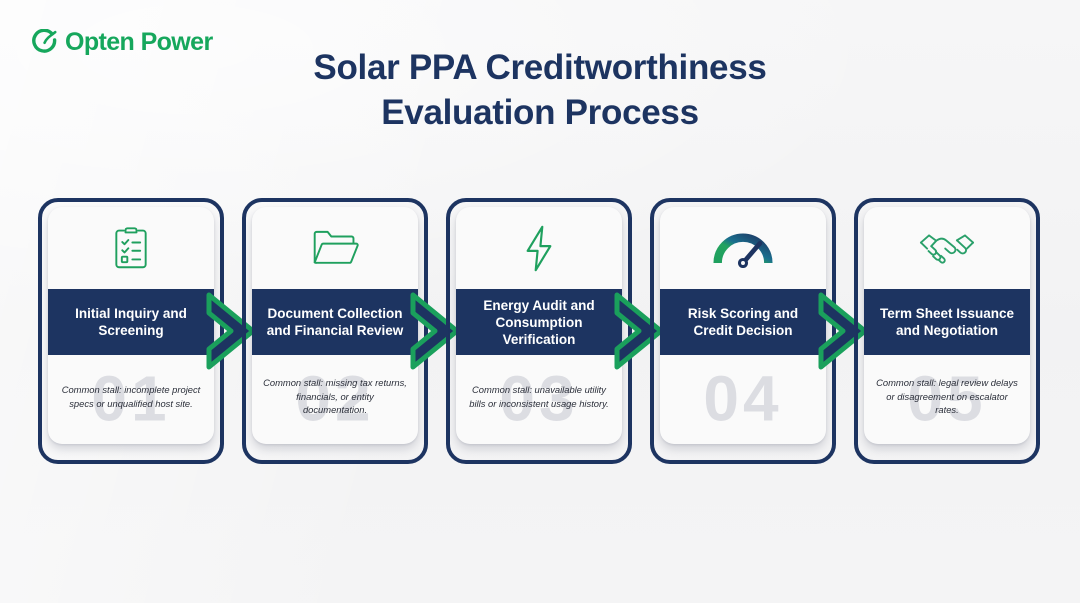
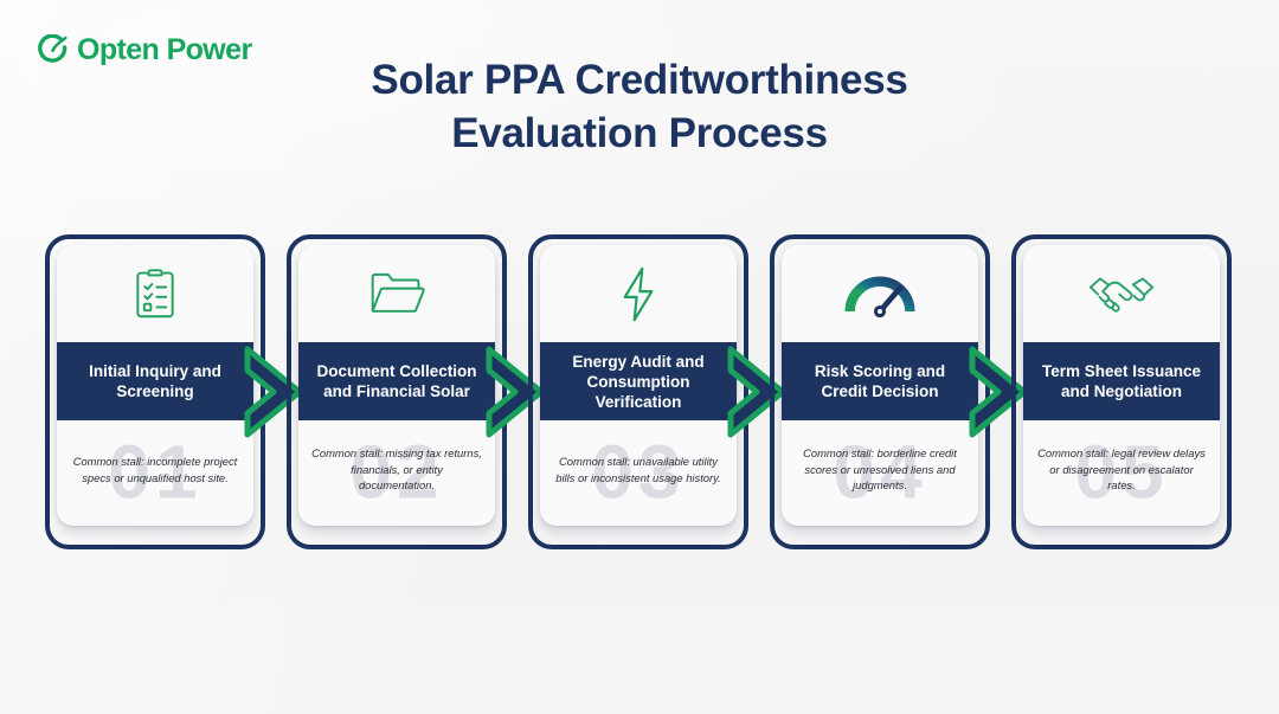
  Opten Power
  Solar PPA Creditworthiness
  Evaluation Process
  Initial Inquiry and Screening
  01
  Common stall: incomplete project specs or unqualified host site.
- Document Collection and Financial Review
+ Document Collection and Financial Solar
  02
  Common stall: missing tax returns, financials, or entity documentation.
  Energy Audit and Consumption Verification
  03
  Common stall: unavailable utility bills or inconsistent usage history.
  Risk Scoring and Credit Decision
  04
+ Common stall: borderline credit scores or unresolved liens and judgments.
  Term Sheet Issuance and Negotiation
  05
  Common stall: legal review delays or disagreement on escalator rates.
